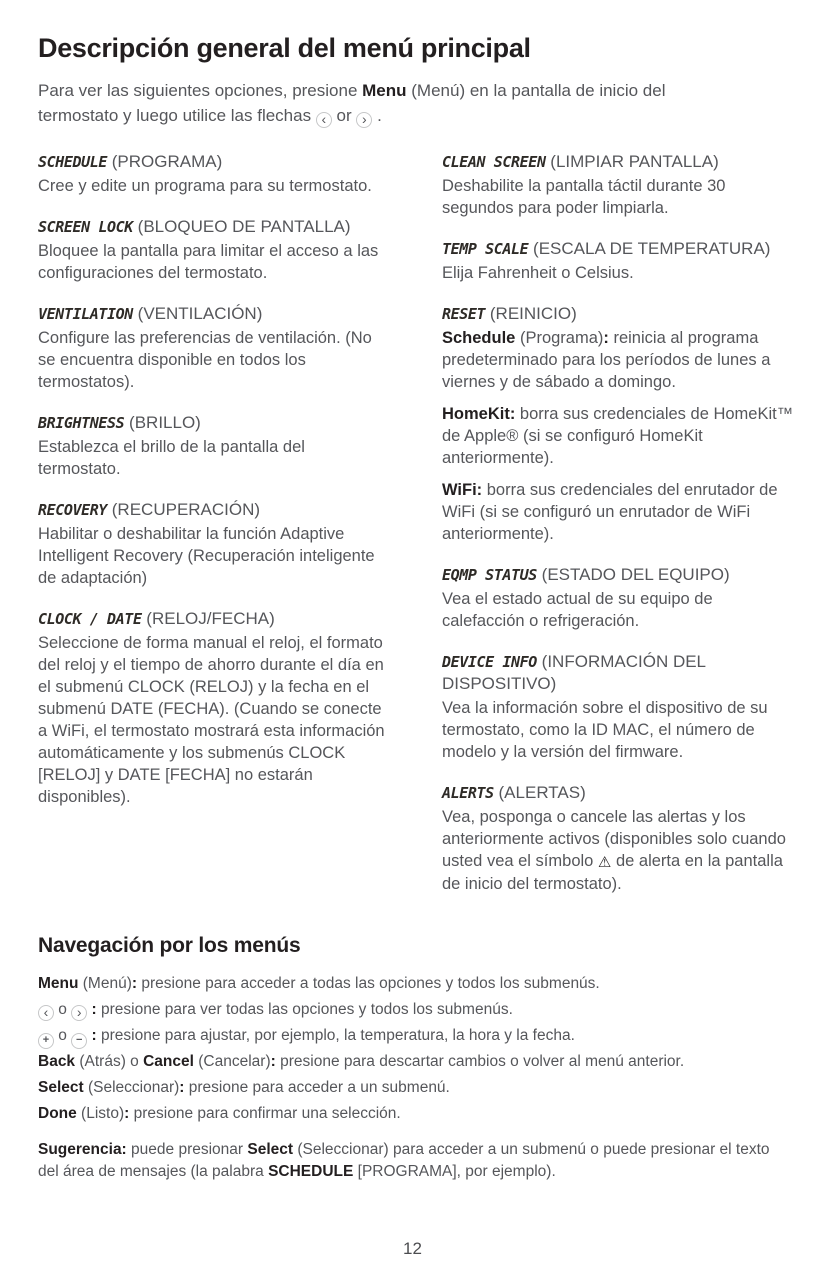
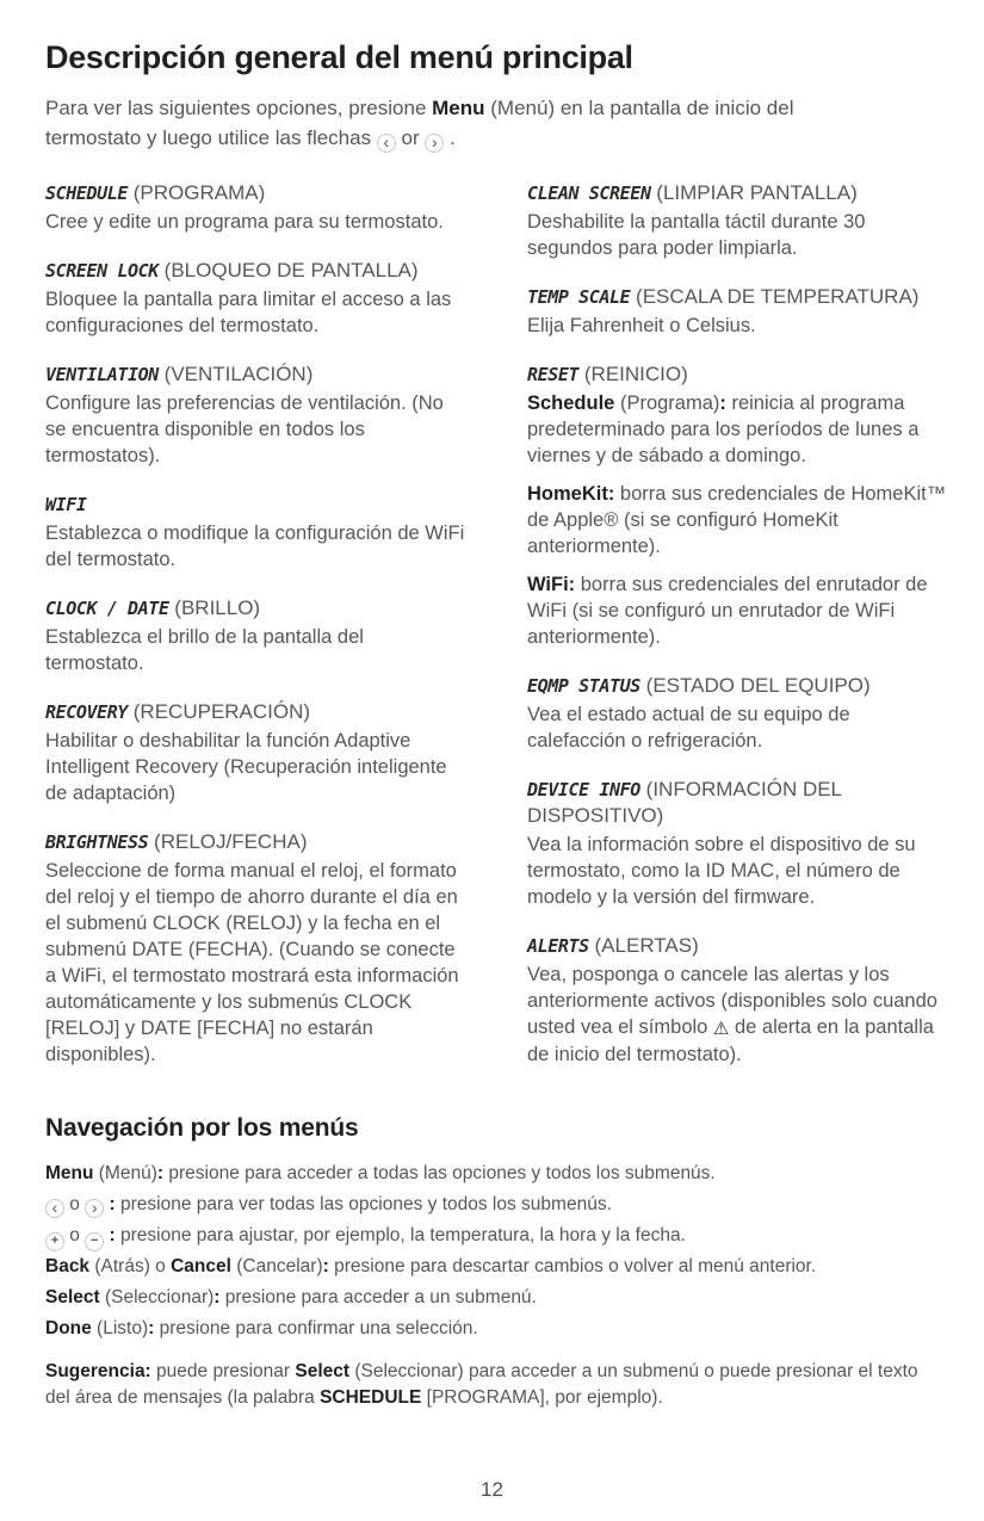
  Descripción general del menú principal
  Para ver las siguientes opciones, presione Menu (Menú) en la pantalla de inicio del termostato y luego utilice las flechas ‹ or › .
  SCHEDULE (PROGRAMA)
  Cree y edite un programa para su termostato.
  SCREEN LOCK (BLOQUEO DE PANTALLA)
  Bloquee la pantalla para limitar el acceso a las configuraciones del termostato.
  VENTILATION (VENTILACIÓN)
  Configure las preferencias de ventilación. (No se encuentra disponible en todos los termostatos).
+ WIFI
+ Establezca o modifique la configuración de WiFi del termostato.
- BRIGHTNESS (BRILLO)
+ CLOCK / DATE (BRILLO)
  Establezca el brillo de la pantalla del termostato.
  RECOVERY (RECUPERACIÓN)
  Habilitar o deshabilitar la función Adaptive Intelligent Recovery (Recuperación inteligente de adaptación)
- CLOCK / DATE (RELOJ/FECHA)
+ BRIGHTNESS (RELOJ/FECHA)
  Seleccione de forma manual el reloj, el formato del reloj y el tiempo de ahorro durante el día en el submenú CLOCK (RELOJ) y la fecha en el submenú DATE (FECHA). (Cuando se conecte a WiFi, el termostato mostrará esta información automáticamente y los submenús CLOCK [RELOJ] y DATE [FECHA] no estarán disponibles).
  CLEAN SCREEN (LIMPIAR PANTALLA)
  Deshabilite la pantalla táctil durante 30 segundos para poder limpiarla.
  TEMP SCALE (ESCALA DE TEMPERATURA)
  Elija Fahrenheit o Celsius.
  RESET (REINICIO)
  Schedule (Programa): reinicia al programa predeterminado para los períodos de lunes a viernes y de sábado a domingo.
  HomeKit: borra sus credenciales de HomeKit™ de Apple® (si se configuró HomeKit anteriormente).
  WiFi: borra sus credenciales del enrutador de WiFi (si se configuró un enrutador de WiFi anteriormente).
  EQMP STATUS (ESTADO DEL EQUIPO)
  Vea el estado actual de su equipo de calefacción o refrigeración.
  DEVICE INFO (INFORMACIÓN DEL DISPOSITIVO)
  Vea la información sobre el dispositivo de su termostato, como la ID MAC, el número de modelo y la versión del firmware.
  ALERTS (ALERTAS)
  Vea, posponga o cancele las alertas y los anteriormente activos (disponibles solo cuando usted vea el símbolo ⚠ de alerta en la pantalla de inicio del termostato).
  Navegación por los menús
  Menu (Menú): presione para acceder a todas las opciones y todos los submenús.
  ‹ o › : presione para ver todas las opciones y todos los submenús.
  + o − : presione para ajustar, por ejemplo, la temperatura, la hora y la fecha.
  Back (Atrás) o Cancel (Cancelar): presione para descartar cambios o volver al menú anterior.
  Select (Seleccionar): presione para acceder a un submenú.
  Done (Listo): presione para confirmar una selección.
  Sugerencia: puede presionar Select (Seleccionar) para acceder a un submenú o puede presionar el texto del área de mensajes (la palabra SCHEDULE [PROGRAMA], por ejemplo).
  12
